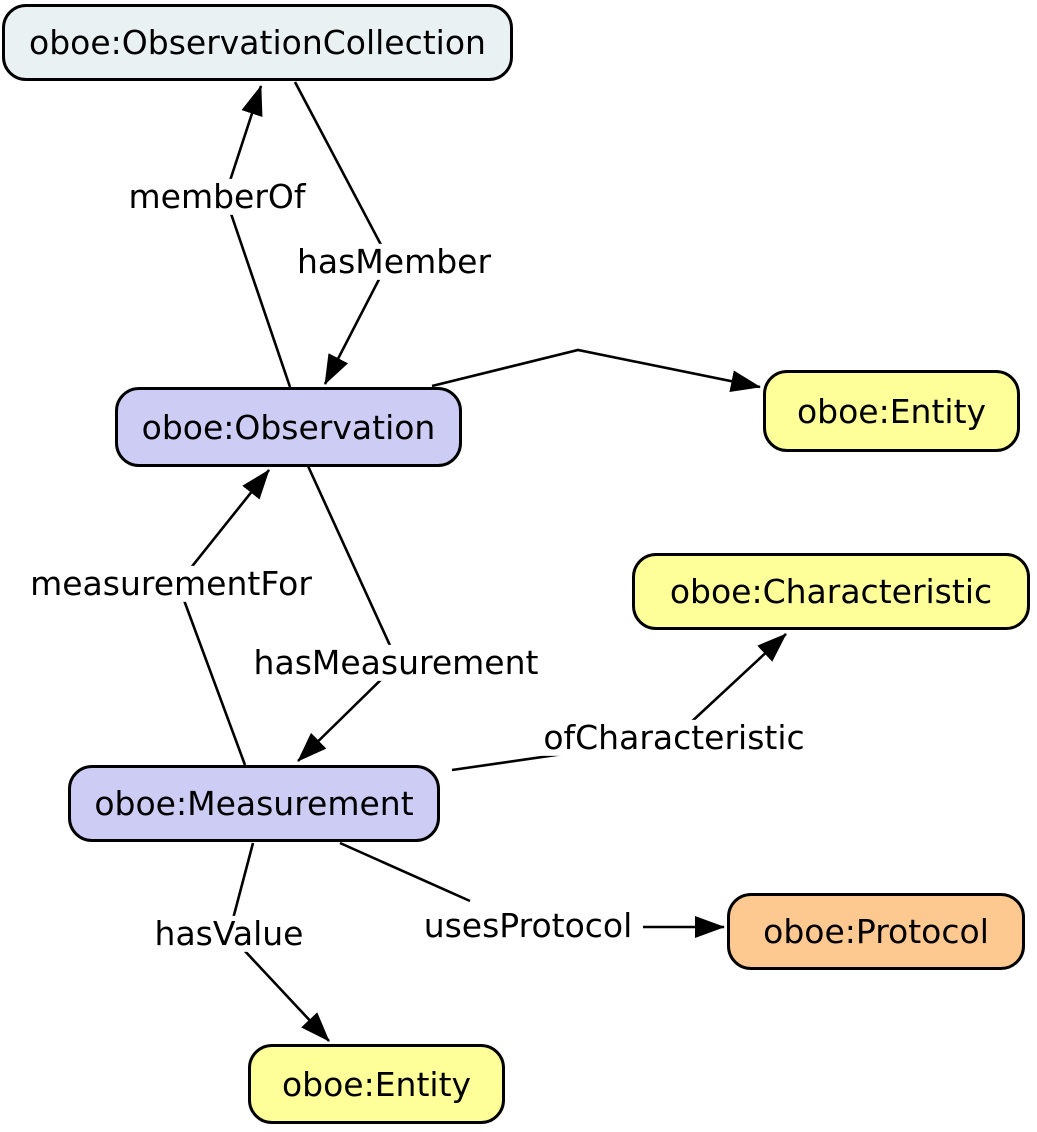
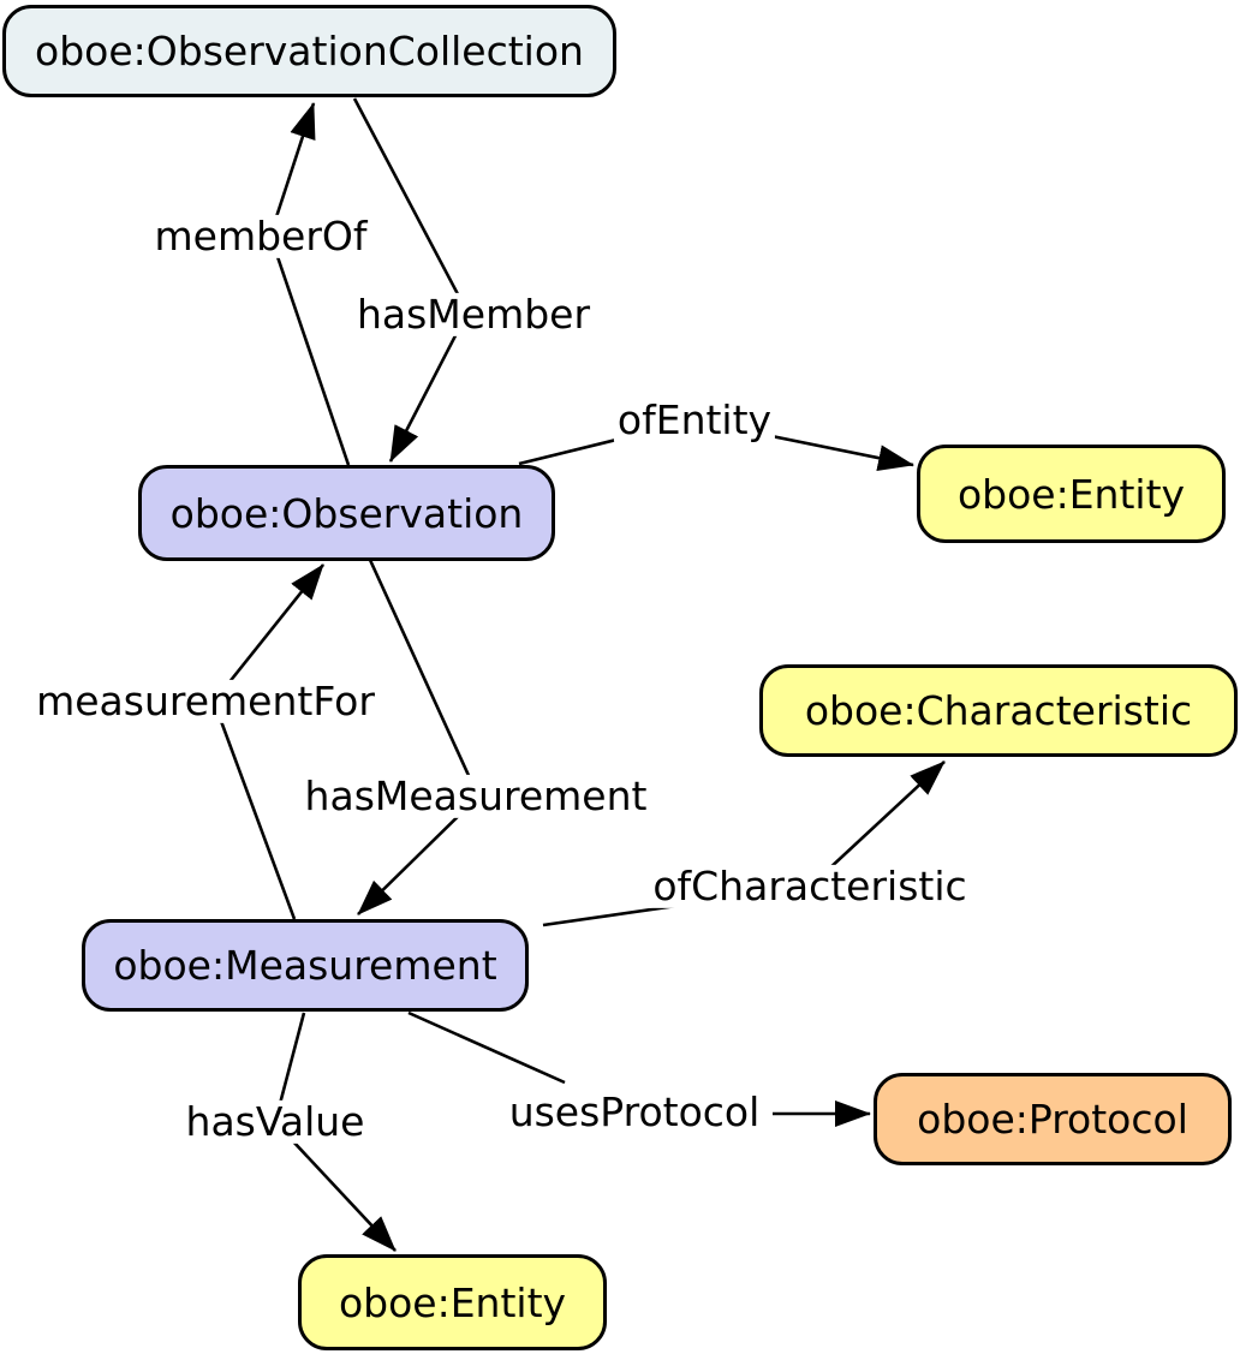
  memberOf
  hasMember
+ ofEntity
  measurementFor
  hasMeasurement
  ofCharacteristic
  usesProtocol
  hasValue
  oboe:ObservationCollection
  oboe:Observation
  oboe:Entity
  oboe:Characteristic
  oboe:Measurement
  oboe:Protocol
  oboe:Entity
